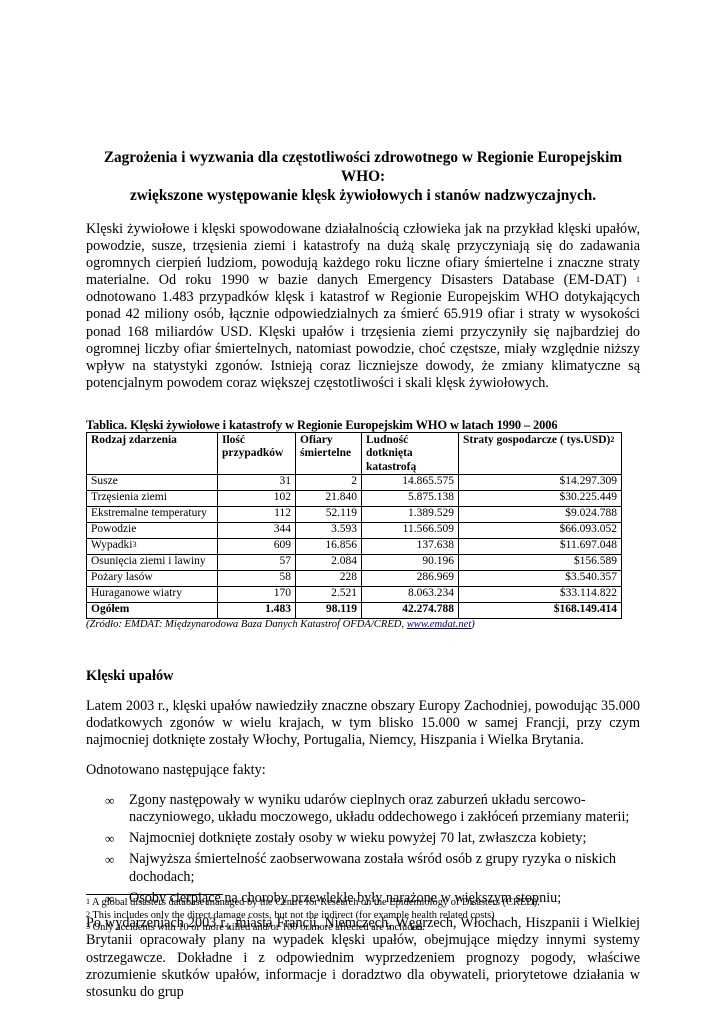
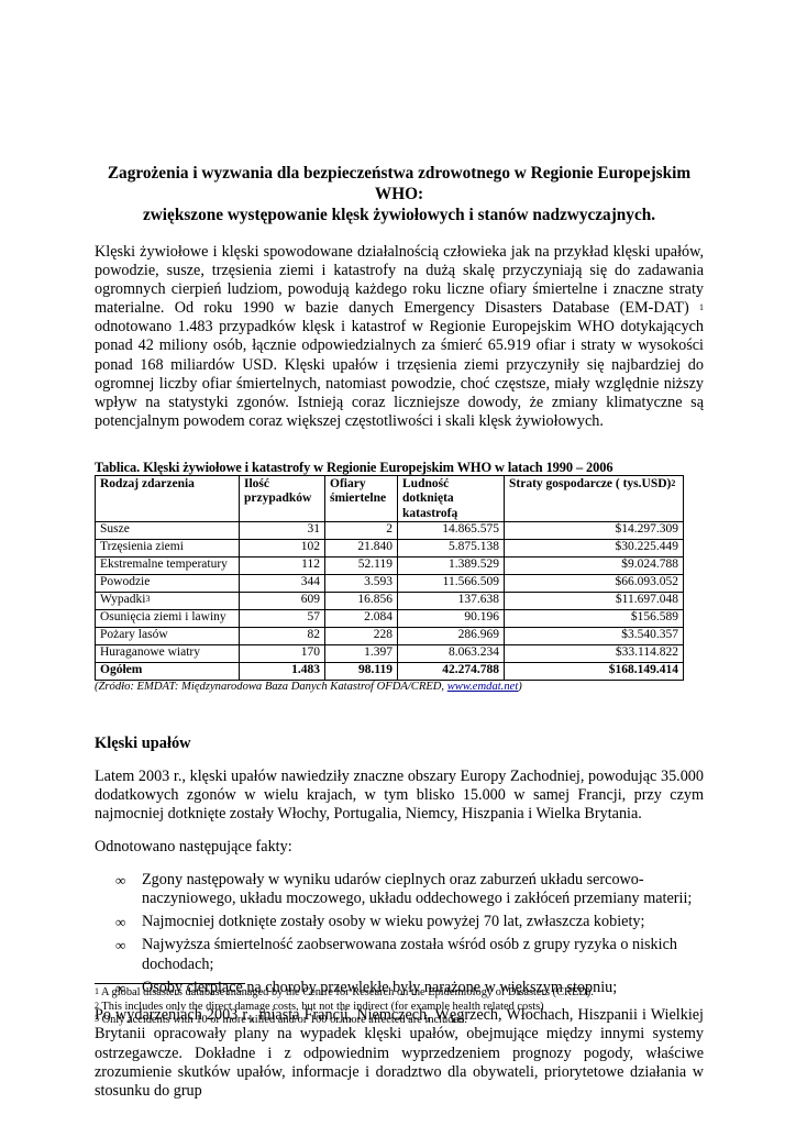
- Zagrożenia i wyzwania dla częstotliwości zdrowotnego w Regionie Europejskim WHO:
+ Zagrożenia i wyzwania dla bezpieczeństwa zdrowotnego w Regionie Europejskim WHO:
  zwiększone występowanie klęsk żywiołowych i stanów nadzwyczajnych.
  Klęski żywiołowe i klęski spowodowane działalnością człowieka jak na przykład klęski upałów, powodzie, susze, trzęsienia ziemi i katastrofy na dużą skalę przyczyniają się do zadawania ogromnych cierpień ludziom, powodują każdego roku liczne ofiary śmiertelne i znaczne straty materialne. Od roku 1990 w bazie danych Emergency Disasters Database (EM-DAT) 1 odnotowano 1.483 przypadków klęsk i katastrof w Regionie Europejskim WHO dotykających ponad 42 miliony osób, łącznie odpowiedzialnych za śmierć 65.919 ofiar i straty w wysokości ponad 168 miliardów USD. Klęski upałów i trzęsienia ziemi przyczyniły się najbardziej do ogromnej liczby ofiar śmiertelnych, natomiast powodzie, choć częstsze, miały względnie niższy wpływ na statystyki zgonów. Istnieją coraz liczniejsze dowody, że zmiany klimatyczne są potencjalnym powodem coraz większej częstotliwości i skali klęsk żywiołowych.
  Tablica. Klęski żywiołowe i katastrofy w Regionie Europejskim WHO w latach 1990 – 2006
  Rodzaj zdarzenia	Ilość przypadków	Ofiary śmiertelne	Ludność dotknięta katastrofą	Straty gospodarcze ( tys.USD)2
  Susze	31	2	14.865.575	$14.297.309
  Trzęsienia ziemi	102	21.840	5.875.138	$30.225.449
  Ekstremalne temperatury	112	52.119	1.389.529	$9.024.788
  Powodzie	344	3.593	11.566.509	$66.093.052
  Wypadki3	609	16.856	137.638	$11.697.048
  Osunięcia ziemi i lawiny	57	2.084	90.196	$156.589
- Pożary lasów	58	228	286.969	$3.540.357
+ Pożary lasów	82	228	286.969	$3.540.357
- Huraganowe wiatry	170	2.521	8.063.234	$33.114.822
+ Huraganowe wiatry	170	1.397	8.063.234	$33.114.822
  Ogółem	1.483	98.119	42.274.788	$168.149.414
  (Źródło: EMDAT: Międzynarodowa Baza Danych Katastrof OFDA/CRED, www.emdat.net)
  Klęski upałów
  Latem 2003 r., klęski upałów nawiedziły znaczne obszary Europy Zachodniej, powodując 35.000 dodatkowych zgonów w wielu krajach, w tym blisko 15.000 w samej Francji, przy czym najmocniej dotknięte zostały Włochy, Portugalia, Niemcy, Hiszpania i Wielka Brytania.
  Odnotowano następujące fakty:
  ∞
  Zgony następowały w wyniku udarów cieplnych oraz zaburzeń układu sercowo-naczyniowego, układu moczowego, układu oddechowego i zakłóceń przemiany materii;
  ∞
  Najmocniej dotknięte zostały osoby w wieku powyżej 70 lat, zwłaszcza kobiety;
  ∞
  Najwyższa śmiertelność zaobserwowana została wśród osób z grupy ryzyka o niskich dochodach;
  ∞
  Osoby cierpiące na choroby przewlekłe były narażone w większym stopniu;
  Po wydarzeniach 2003 r., miasta Francji, Niemczech, Węgrzech, Włochach, Hiszpanii i Wielkiej Brytanii opracowały plany na wypadek klęski upałów, obejmujące między innymi systemy ostrzegawcze. Dokładne i z odpowiednim wyprzedzeniem prognozy pogody, właściwe zrozumienie skutków upałów, informacje i doradztwo dla obywateli, priorytetowe działania w stosunku do grup
  1 A global disasters database managed by the Centre for Research on the Epidemiology of Disasters (CRED).
  2 This includes only the direct damage costs, but not the indirect (for example health related costs)
  3 Only accidents with 10 or more killed and/or 100 or more affected are included.
